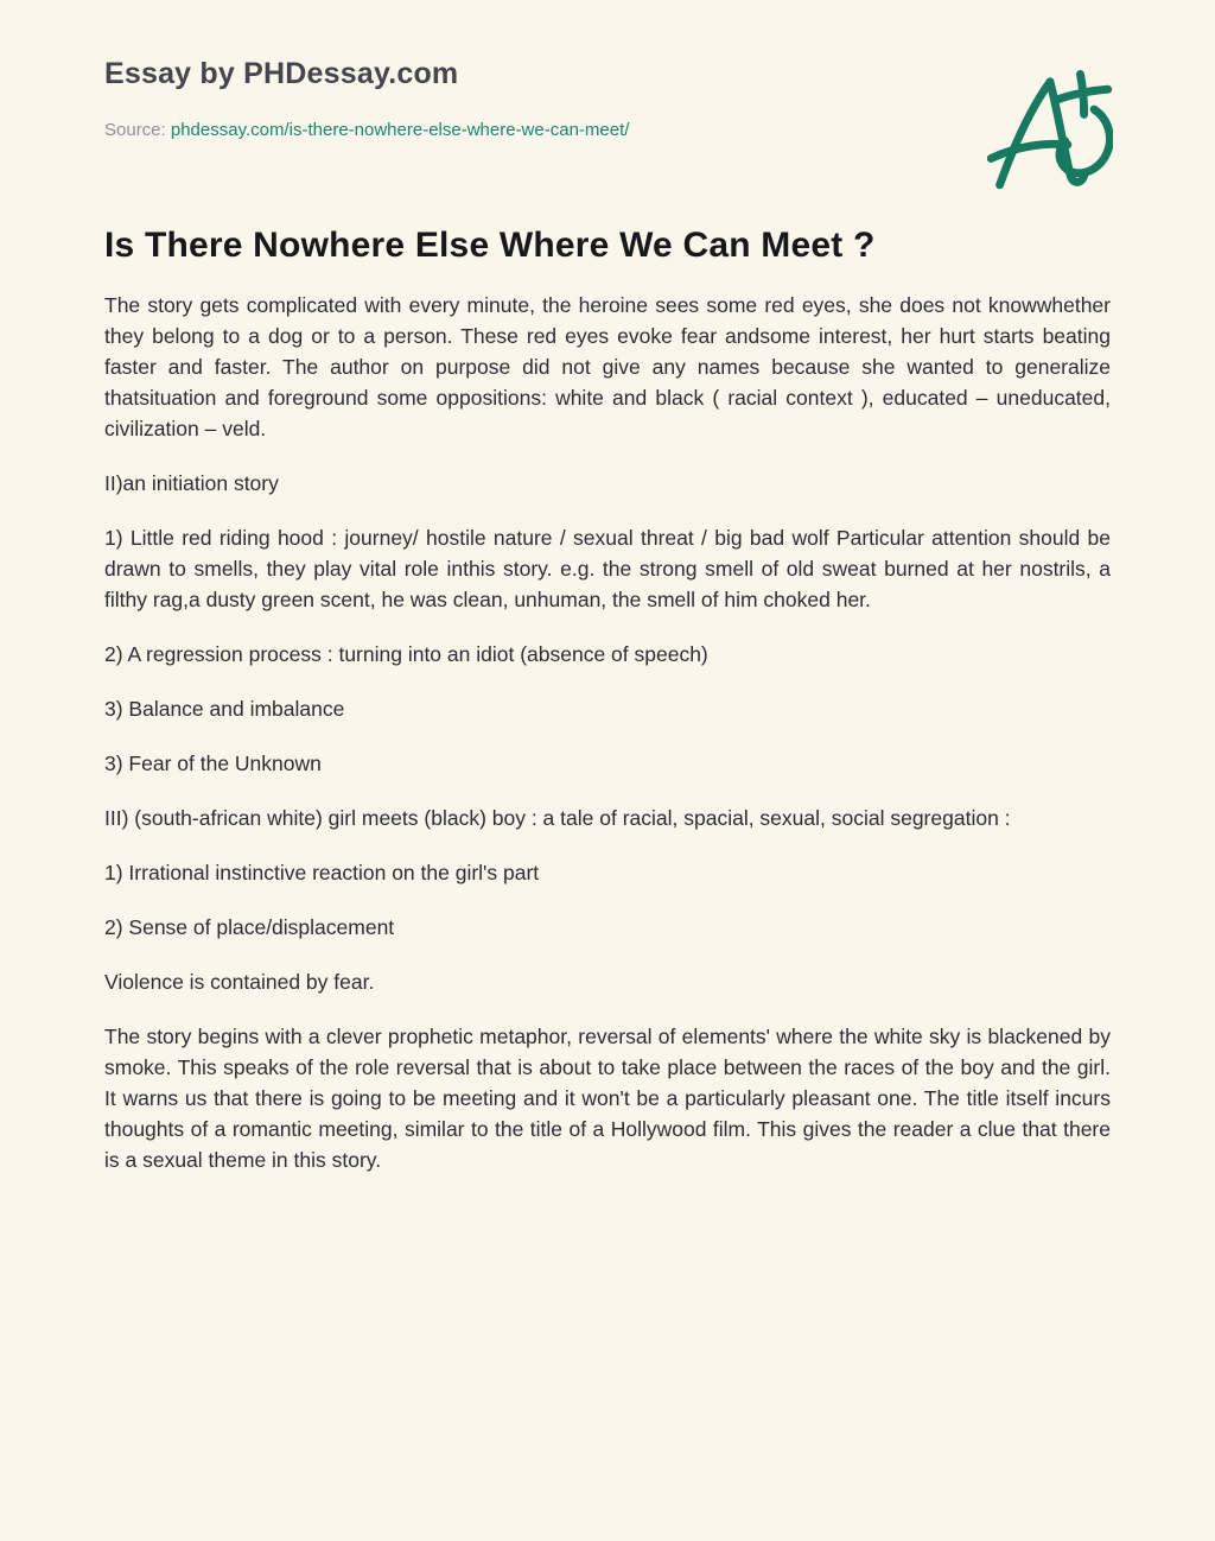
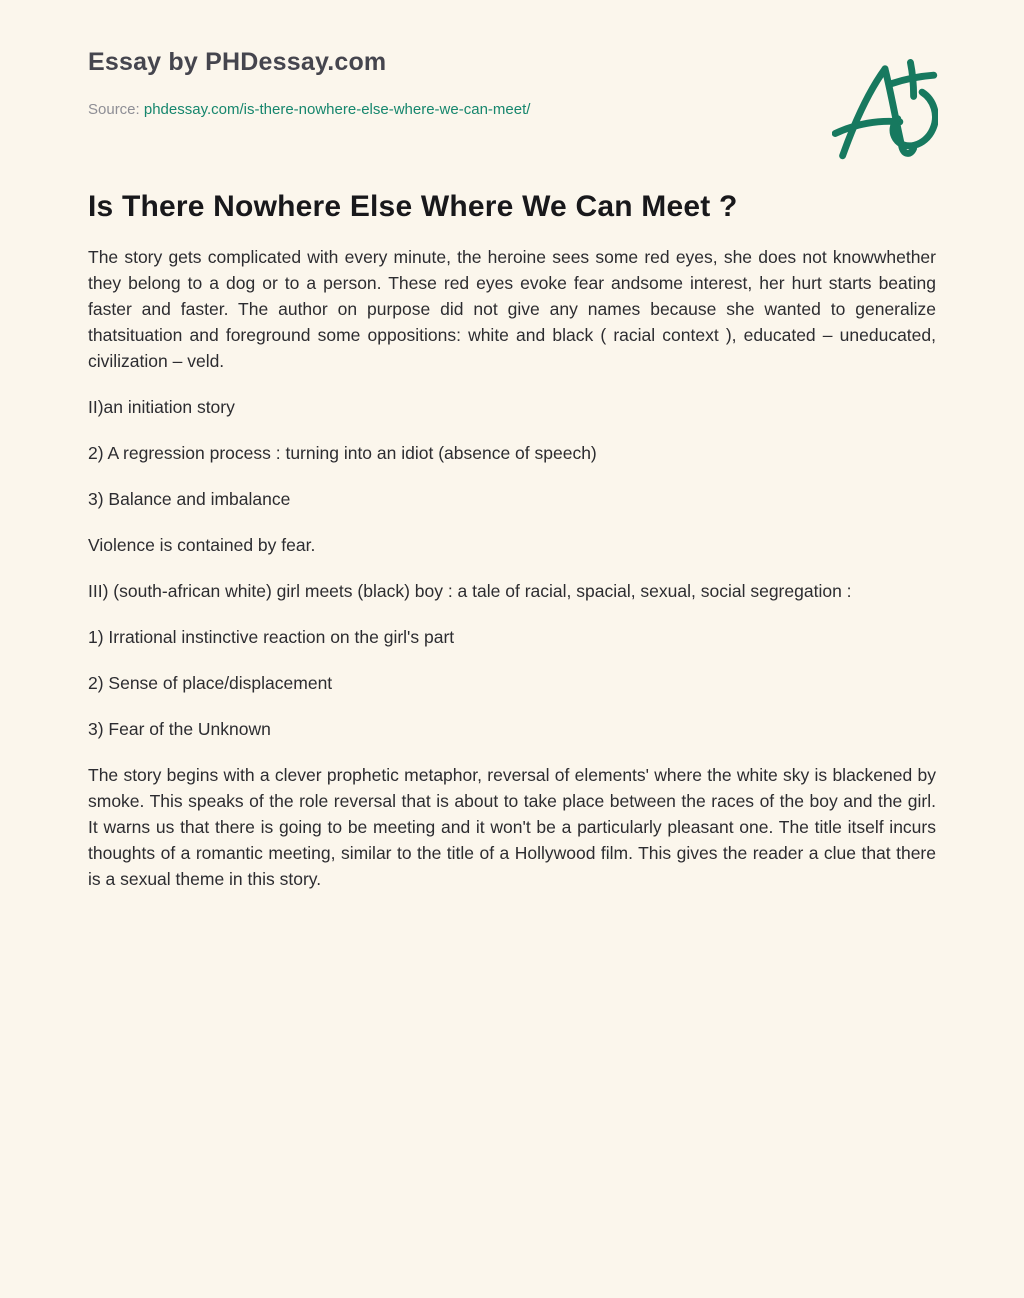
  Essay by PHDessay.com
  Source: phdessay.com/is-there-nowhere-else-where-we-can-meet/
  Is There Nowhere Else Where We Can Meet ?
  The story gets complicated with every minute, the heroine sees some red eyes, she does not knowwhether they belong to a dog or to a person. These red eyes evoke fear andsome interest, her hurt starts beating faster and faster. The author on purpose did not give any names because she wanted to generalize thatsituation and foreground some oppositions: white and black ( racial context ), educated – uneducated, civilization – veld.
  II)an initiation story
- 1) Little red riding hood : journey/ hostile nature / sexual threat / big bad wolf Particular attention should be drawn to smells, they play vital role inthis story. e.g. the strong smell of old sweat burned at her nostrils, a filthy rag,a dusty green scent, he was clean, unhuman, the smell of him choked her.
  2) A regression process : turning into an idiot (absence of speech)
  3) Balance and imbalance
- 3) Fear of the Unknown
+ Violence is contained by fear.
  III) (south-african white) girl meets (black) boy : a tale of racial, spacial, sexual, social segregation :
  1) Irrational instinctive reaction on the girl's part
  2) Sense of place/displacement
- Violence is contained by fear.
+ 3) Fear of the Unknown
  The story begins with a clever prophetic metaphor, reversal of elements' where the white sky is blackened by smoke. This speaks of the role reversal that is about to take place between the races of the boy and the girl. It warns us that there is going to be meeting and it won't be a particularly pleasant one. The title itself incurs thoughts of a romantic meeting, similar to the title of a Hollywood film. This gives the reader a clue that there is a sexual theme in this story.
